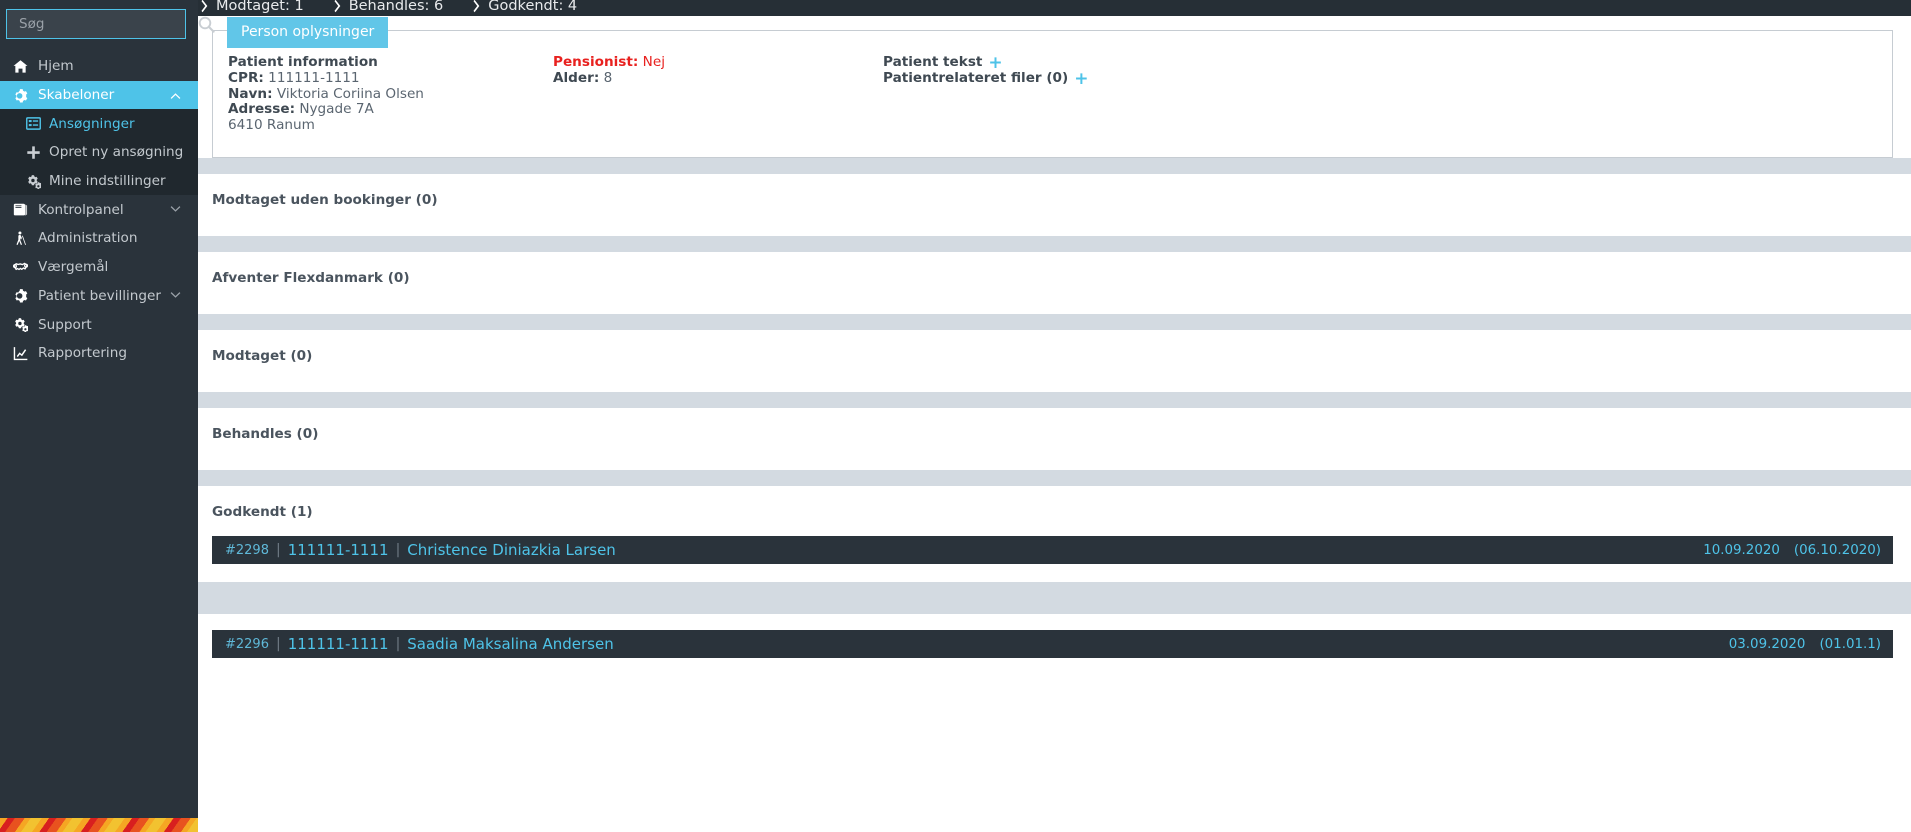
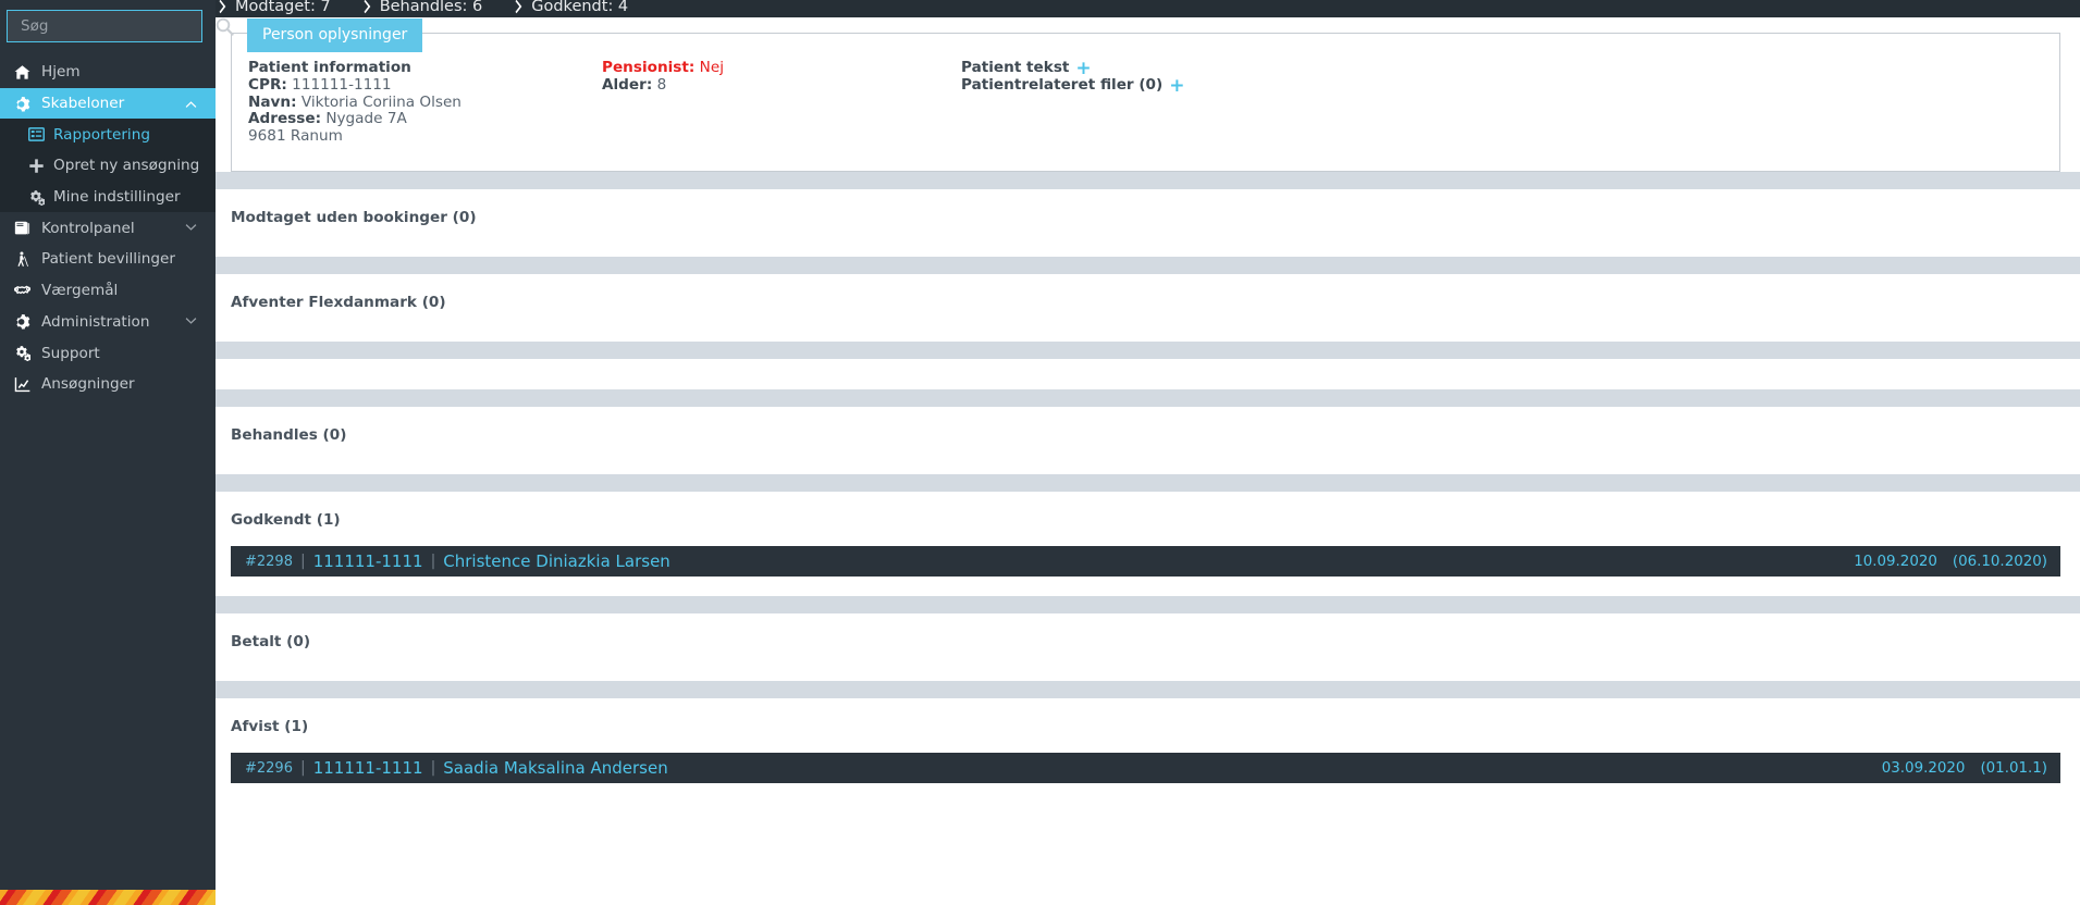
- Modtaget: 1
+ Modtaget: 7
  Behandles: 6
  Godkendt: 4
  Søg
  Hjem
  Skabeloner
- Ansøgninger
+ Rapportering
  Opret ny ansøgning
  Mine indstillinger
  Kontrolpanel
- Administration
+ Patient bevillinger
  Værgemål
- Patient bevillinger
+ Administration
  Support
- Rapportering
+ Ansøgninger
  Person oplysninger
  Patient information
  CPR: 111111-1111
  Navn: Viktoria Coriina Olsen
  Adresse: Nygade 7A
- 6410 Ranum
+ 9681 Ranum
  Pensionist: Nej
  Alder: 8
  Patient tekst +
  Patientrelateret filer (0) +
  Modtaget uden bookinger (0)
  Afventer Flexdanmark (0)
- Modtaget (0)
  Behandles (0)
  Godkendt (1)
  #2298
  |
  111111-1111
  |
  Christence Diniazkia Larsen
  10.09.2020
  (06.10.2020)
+ Betalt (0)
+ Afvist (1)
  #2296
  |
  111111-1111
  |
  Saadia Maksalina Andersen
  03.09.2020
  (01.01.1)
